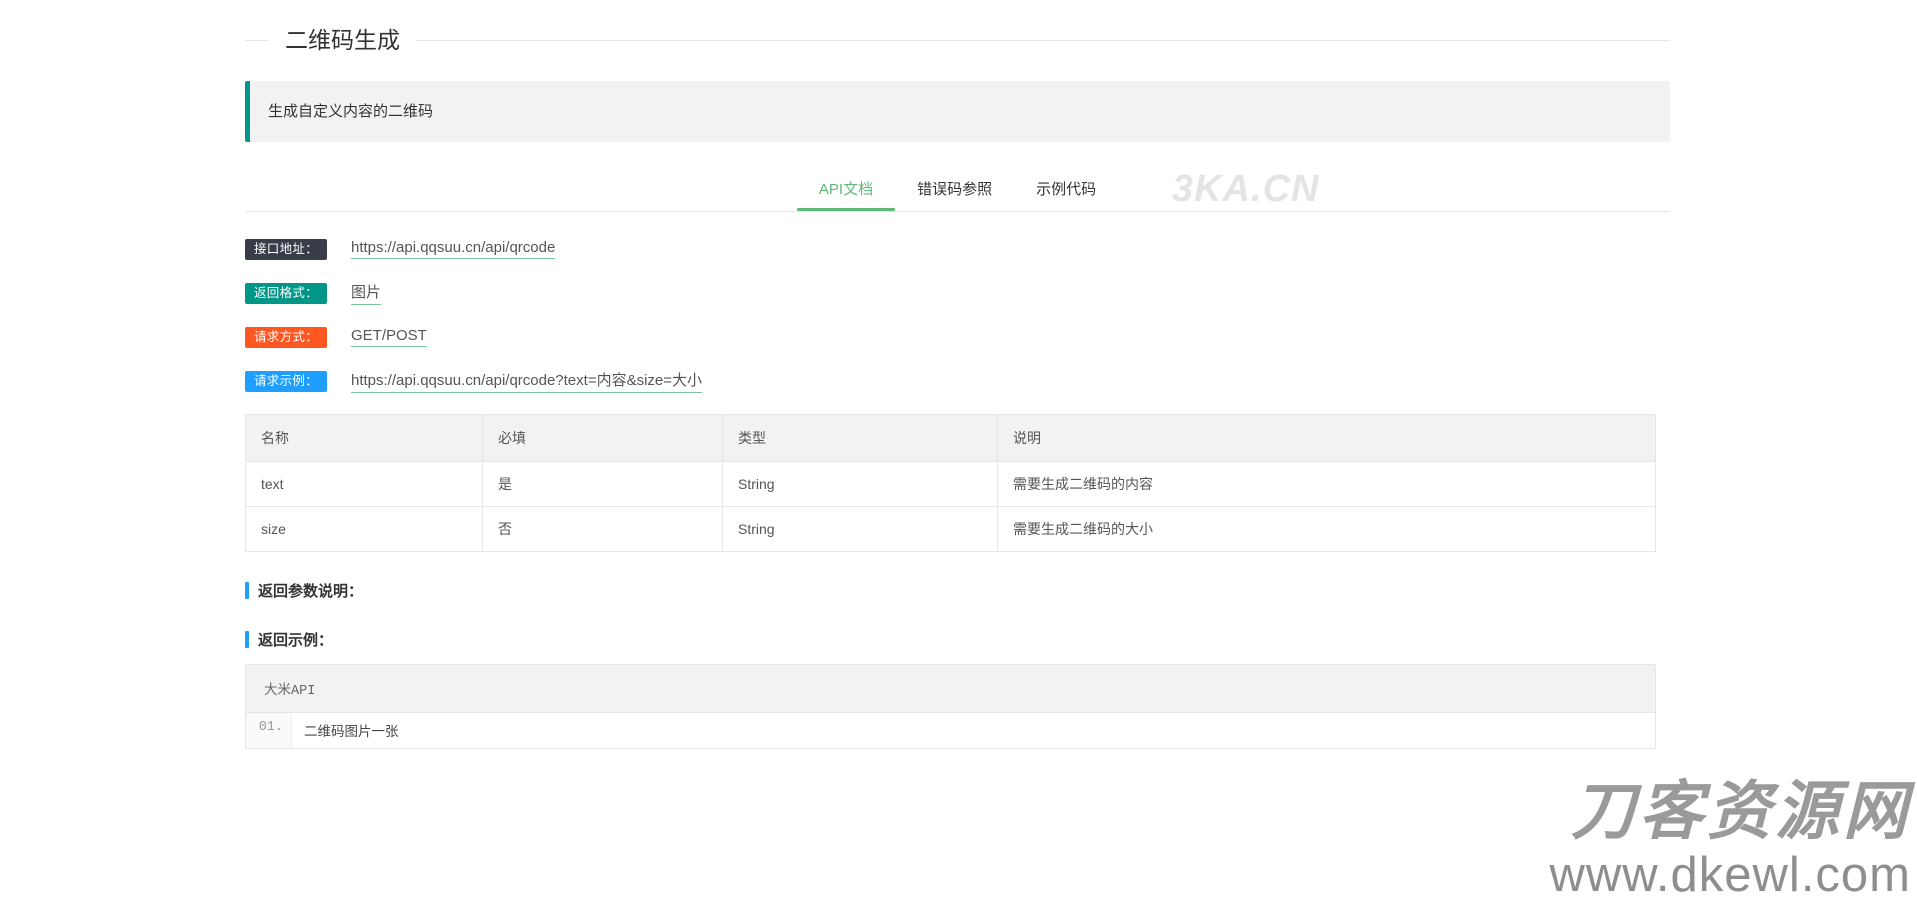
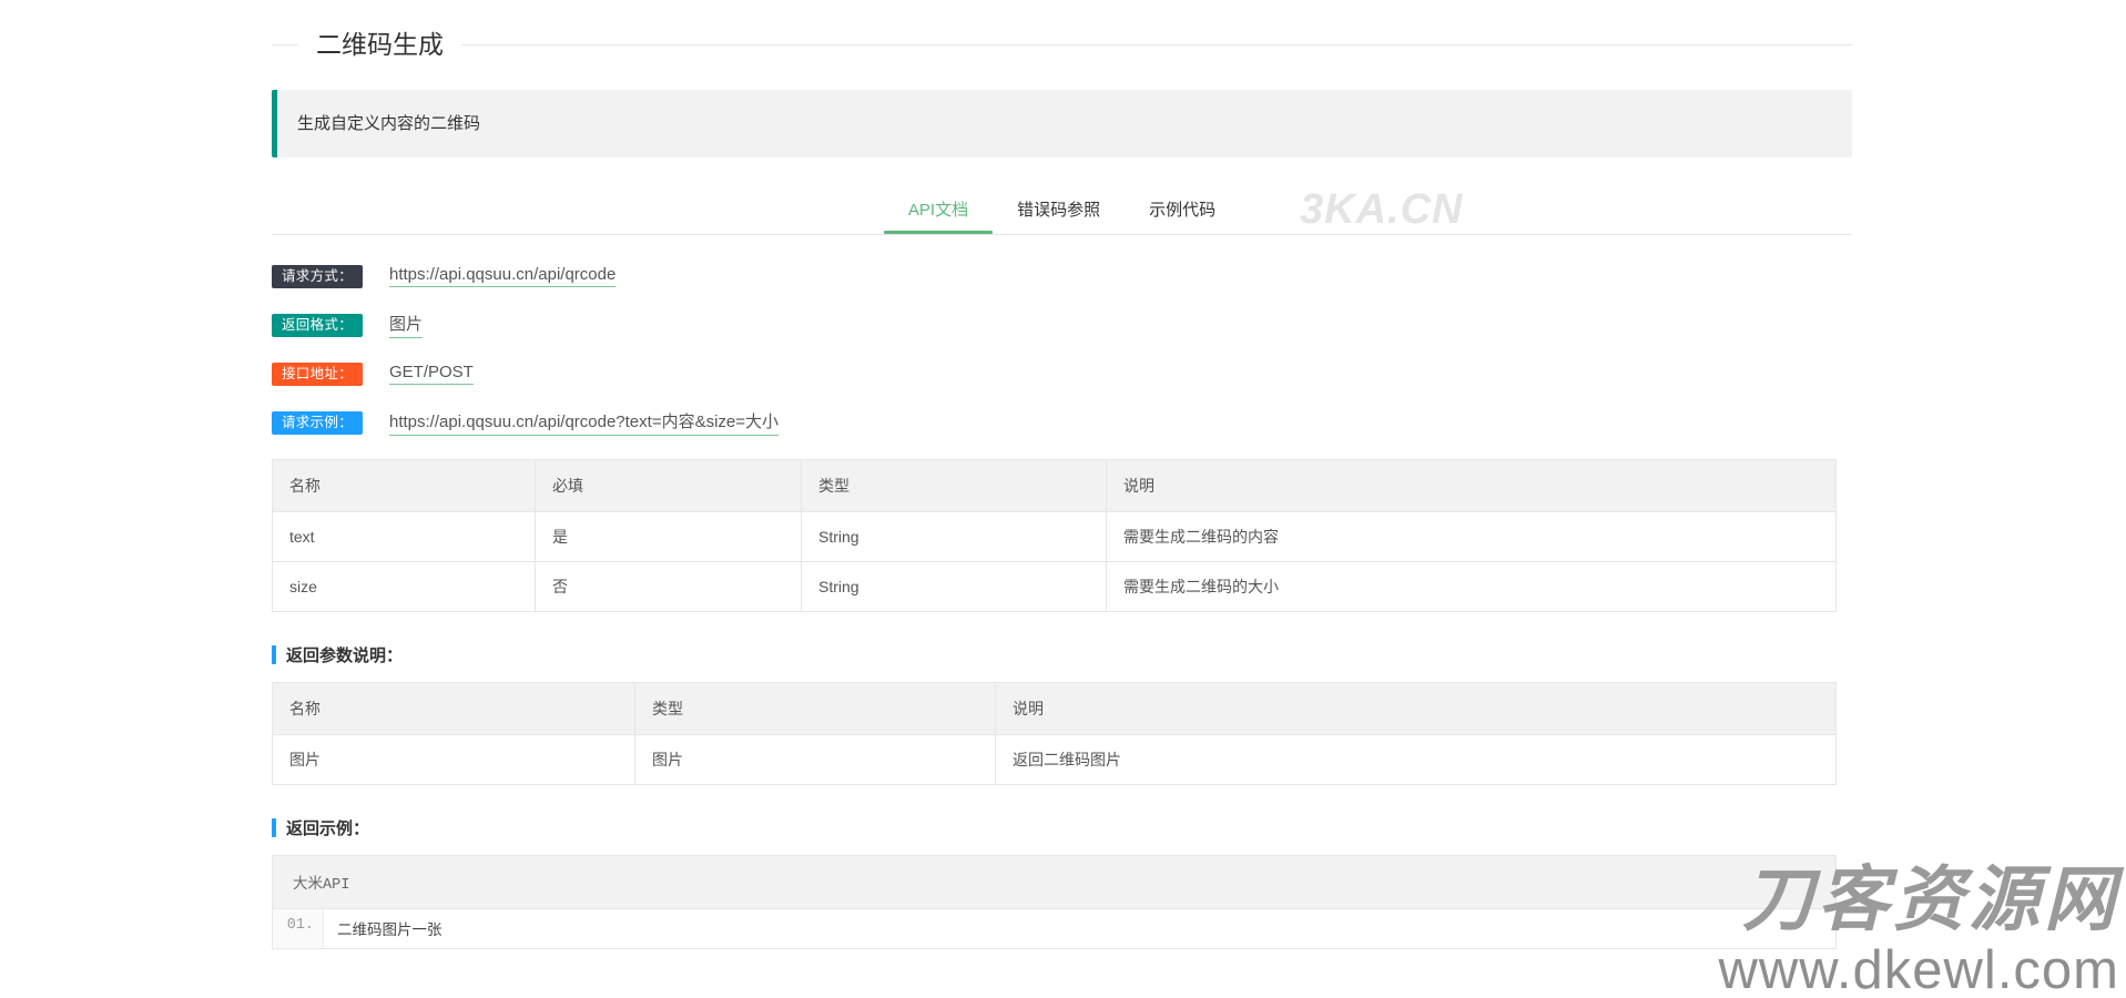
  二维码生成
  生成自定义内容的二维码
  API文档
  错误码参照
  示例代码
- 接口地址：
+ 请求方式：
  https://api.qqsuu.cn/api/qrcode
  返回格式：
  图片
- 请求方式：
+ 接口地址：
  GET/POST
  请求示例：
  https://api.qqsuu.cn/api/qrcode?text=内容&size=大小
  名称	必填	类型	说明
  text	是	String	需要生成二维码的内容
  size	否	String	需要生成二维码的大小
  返回参数说明：
+ 名称	类型	说明
+ 图片	图片	返回二维码图片
  返回示例：
  大米API
  01.
  二维码图片一张
  3KA.CN
  刀客资源网
  www.dkewl.com
